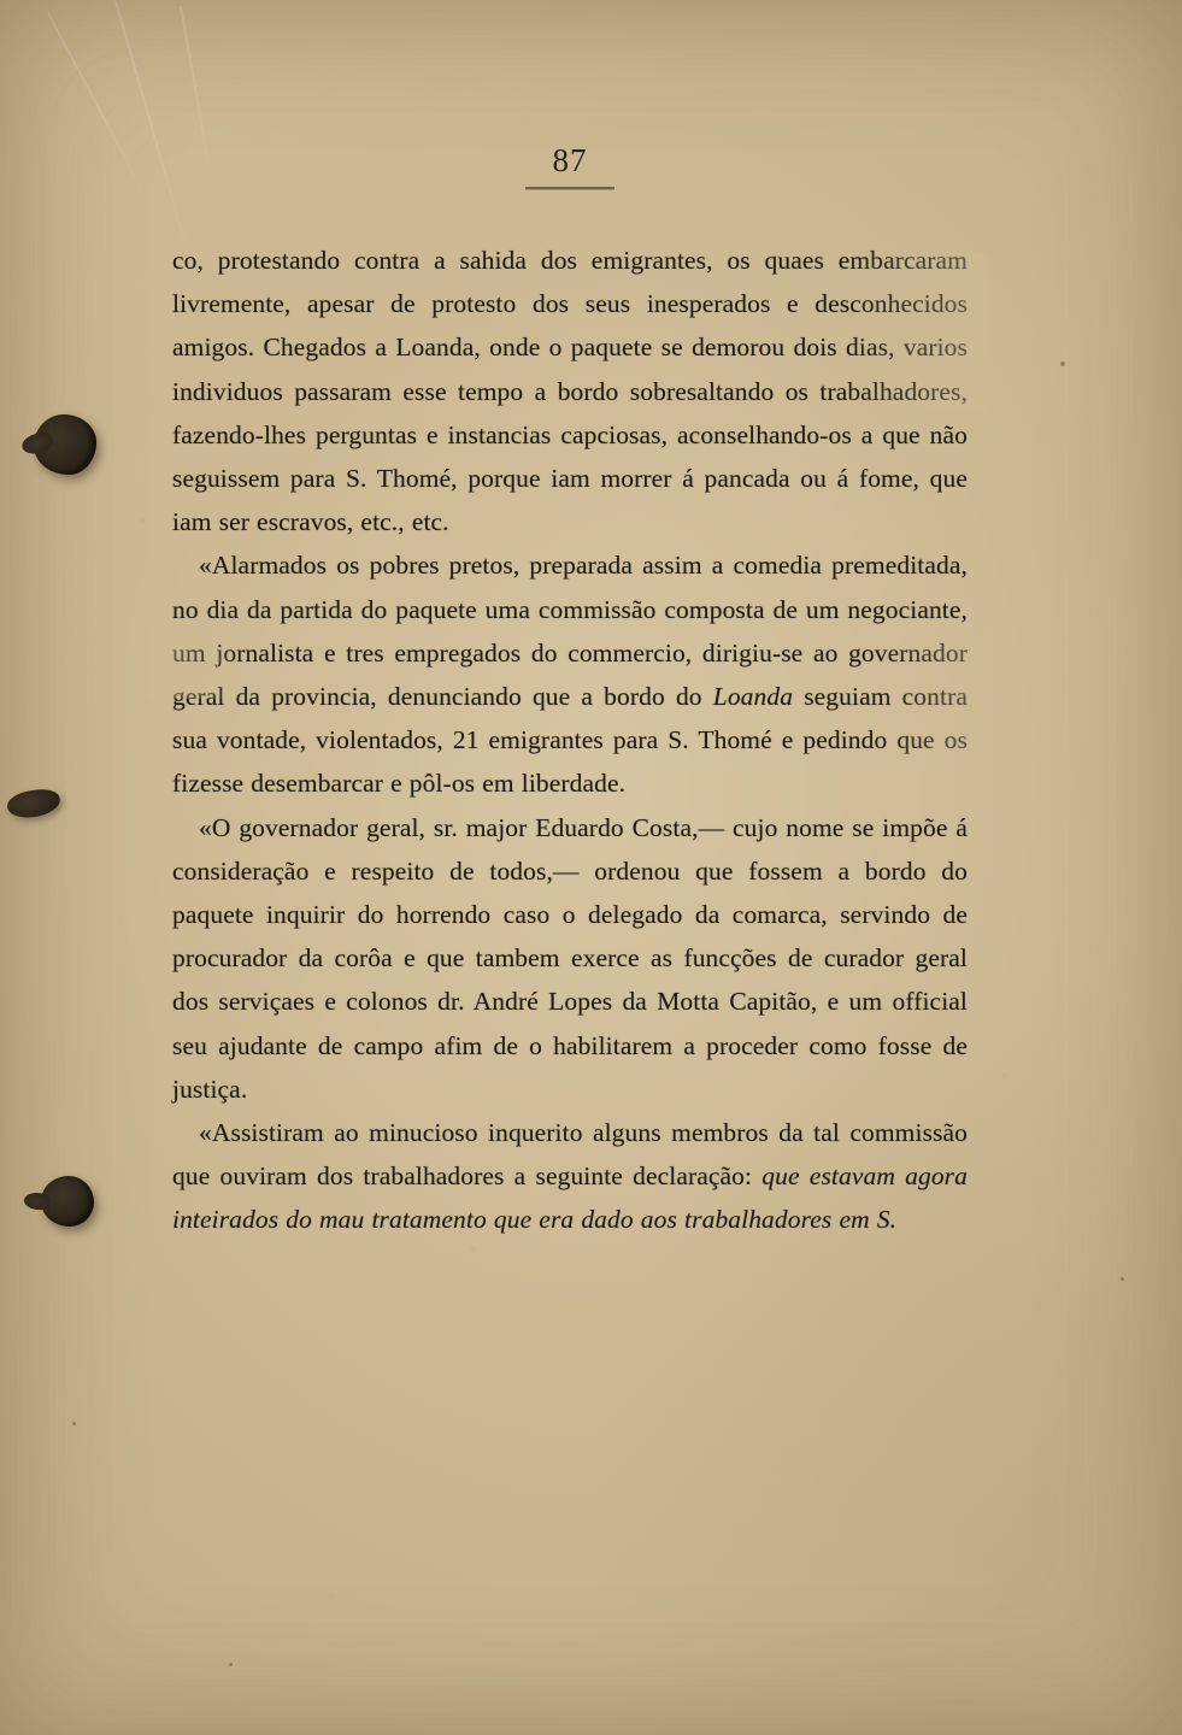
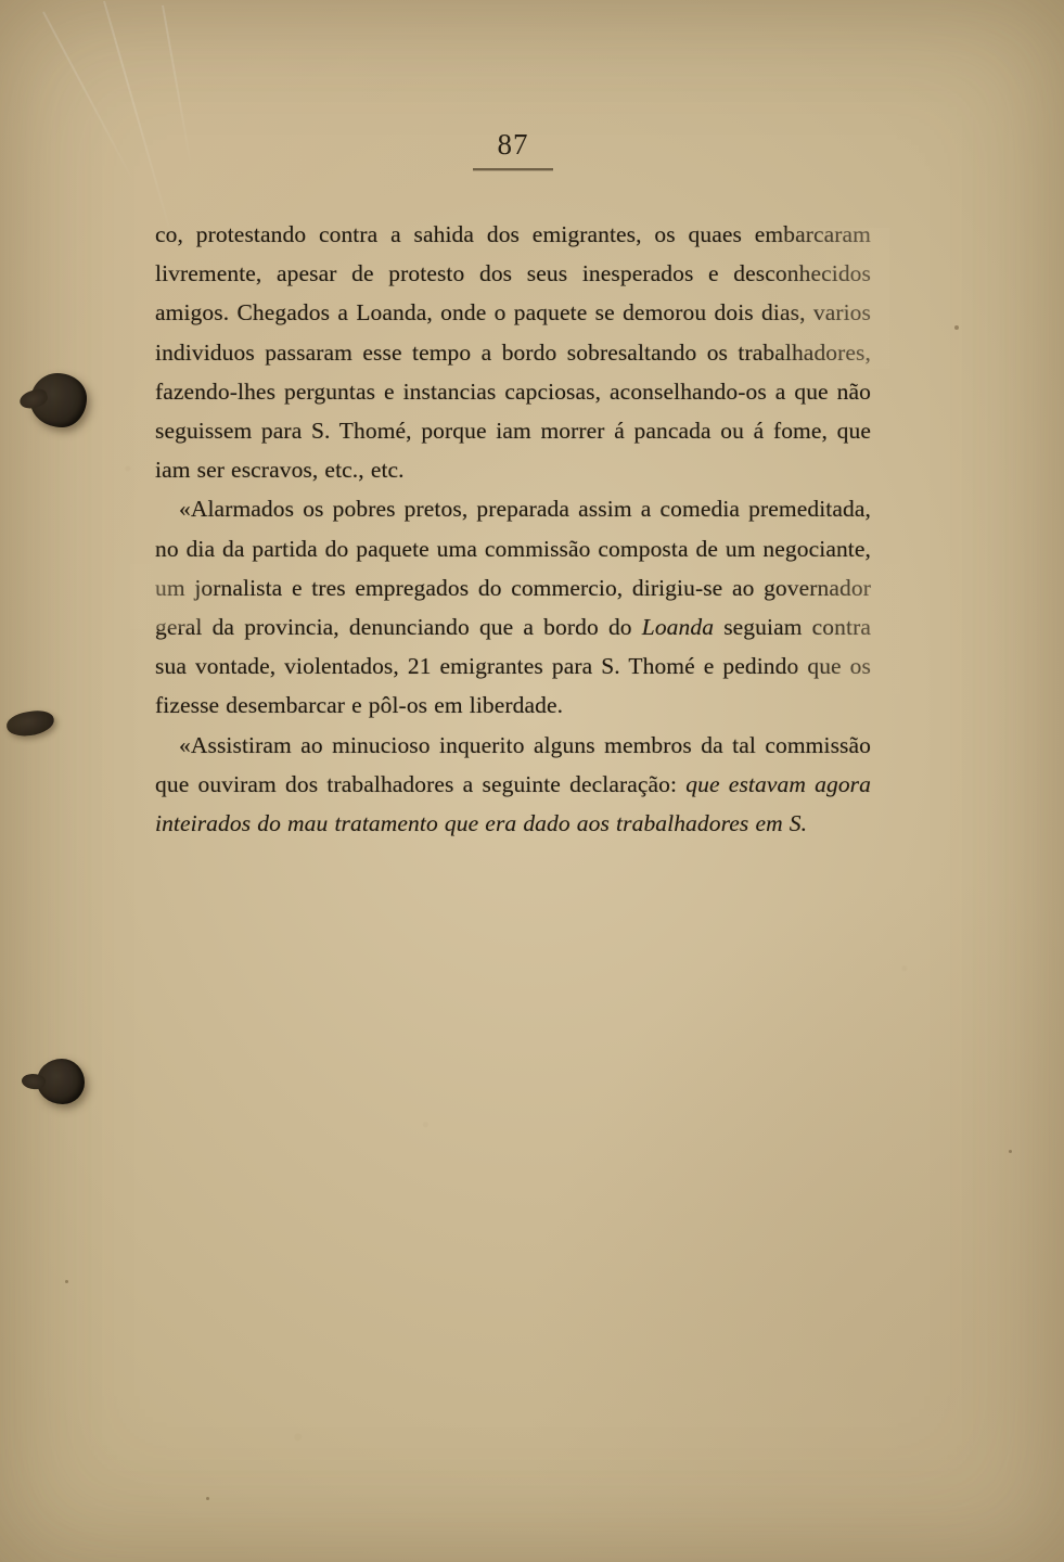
  87
  co, protestando contra a sahida dos emigrantes, os quaes livremente, apesar de protesto dos seus inesperados e de amigos. Chegados a Loanda, onde o paquete se demorou dois individuos passaram esse tempo a bordo sobresaltando os tra fazendo-lhes perguntas e instancias capciosas, aconselhando-os a que não seguissem para S. Thomé, porque iam morrer á pancada ou á fome, que iam ser escravos, etc., etc.
  «Alarmados os pobres pretos, preparada assim a comedia premeditada, no dia da partida do paquete uma commissão composta de um negociante, alista e tres empregados do commercio, dirigiu-se ao g a provincia, denunciando que a bordo do Loanda seguia sua vontade, violentados, 21 emigrantes para S. Thomé e pedin fizesse desembarcar e pôl-os em liberdade.
- «O governador geral, sr. major Eduardo Costa,— cujo nome se impõe á consideração e respeito de todos,— ordenou que fossem a bordo do paquete inquirir do horrendo caso o delegado da comarca, servindo de procurador da corôa e que tambem exerce as funcções de curador geral dos serviçaes e colonos dr. André Lopes da Motta Capitão, e um official seu ajudante de campo afim de o habilitarem a proceder como fosse de justiça.
  «Assistiram ao minucioso inquerito alguns membros da tal commissão que ouviram dos trabalhadores a seguinte declaração: que estavam agora inteirados do mau tratamento que era dado aos trabalhadores em S.
